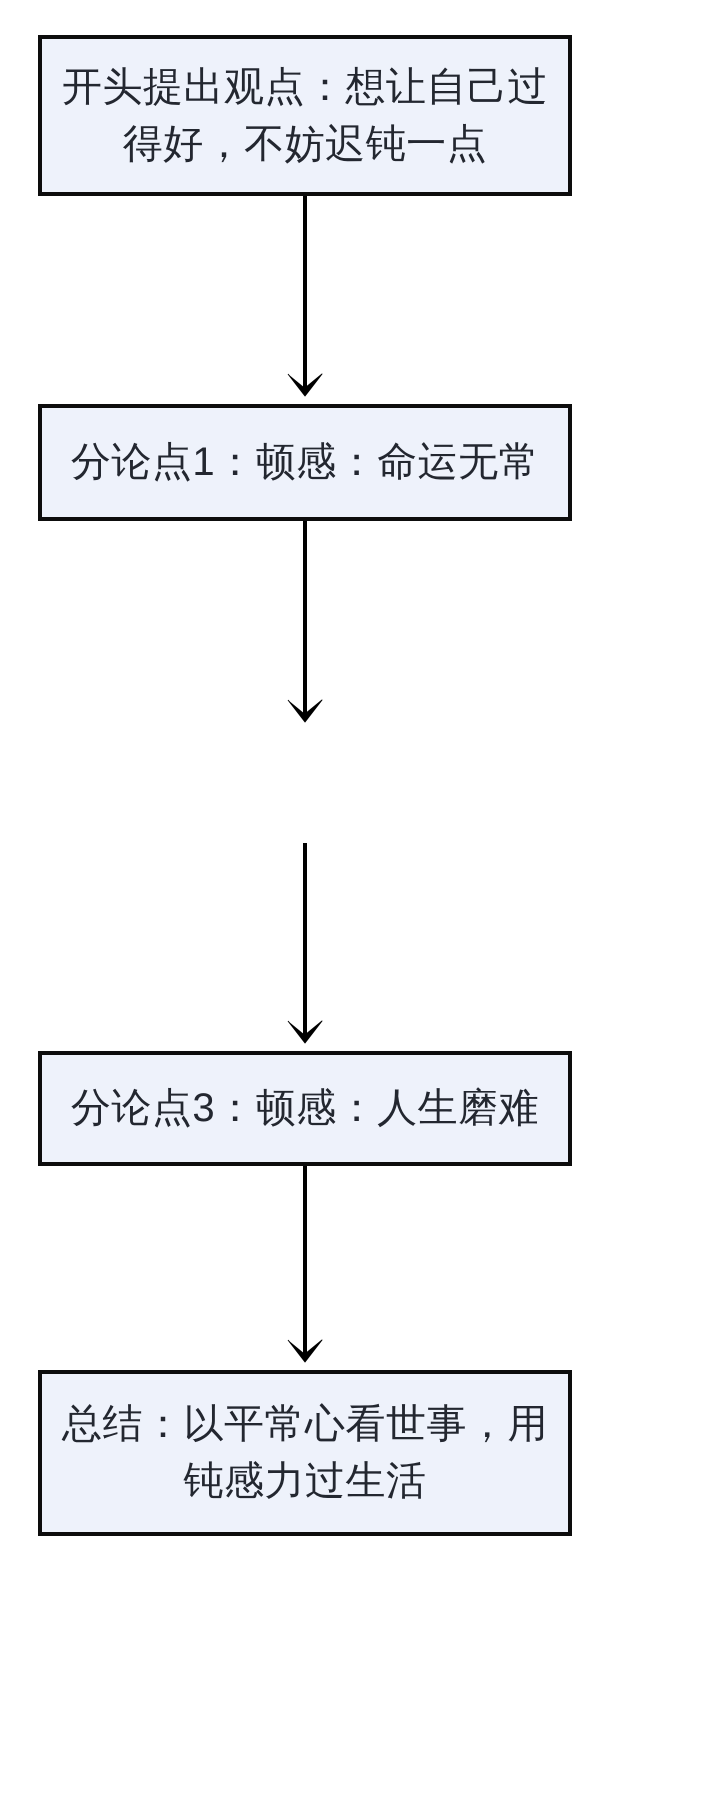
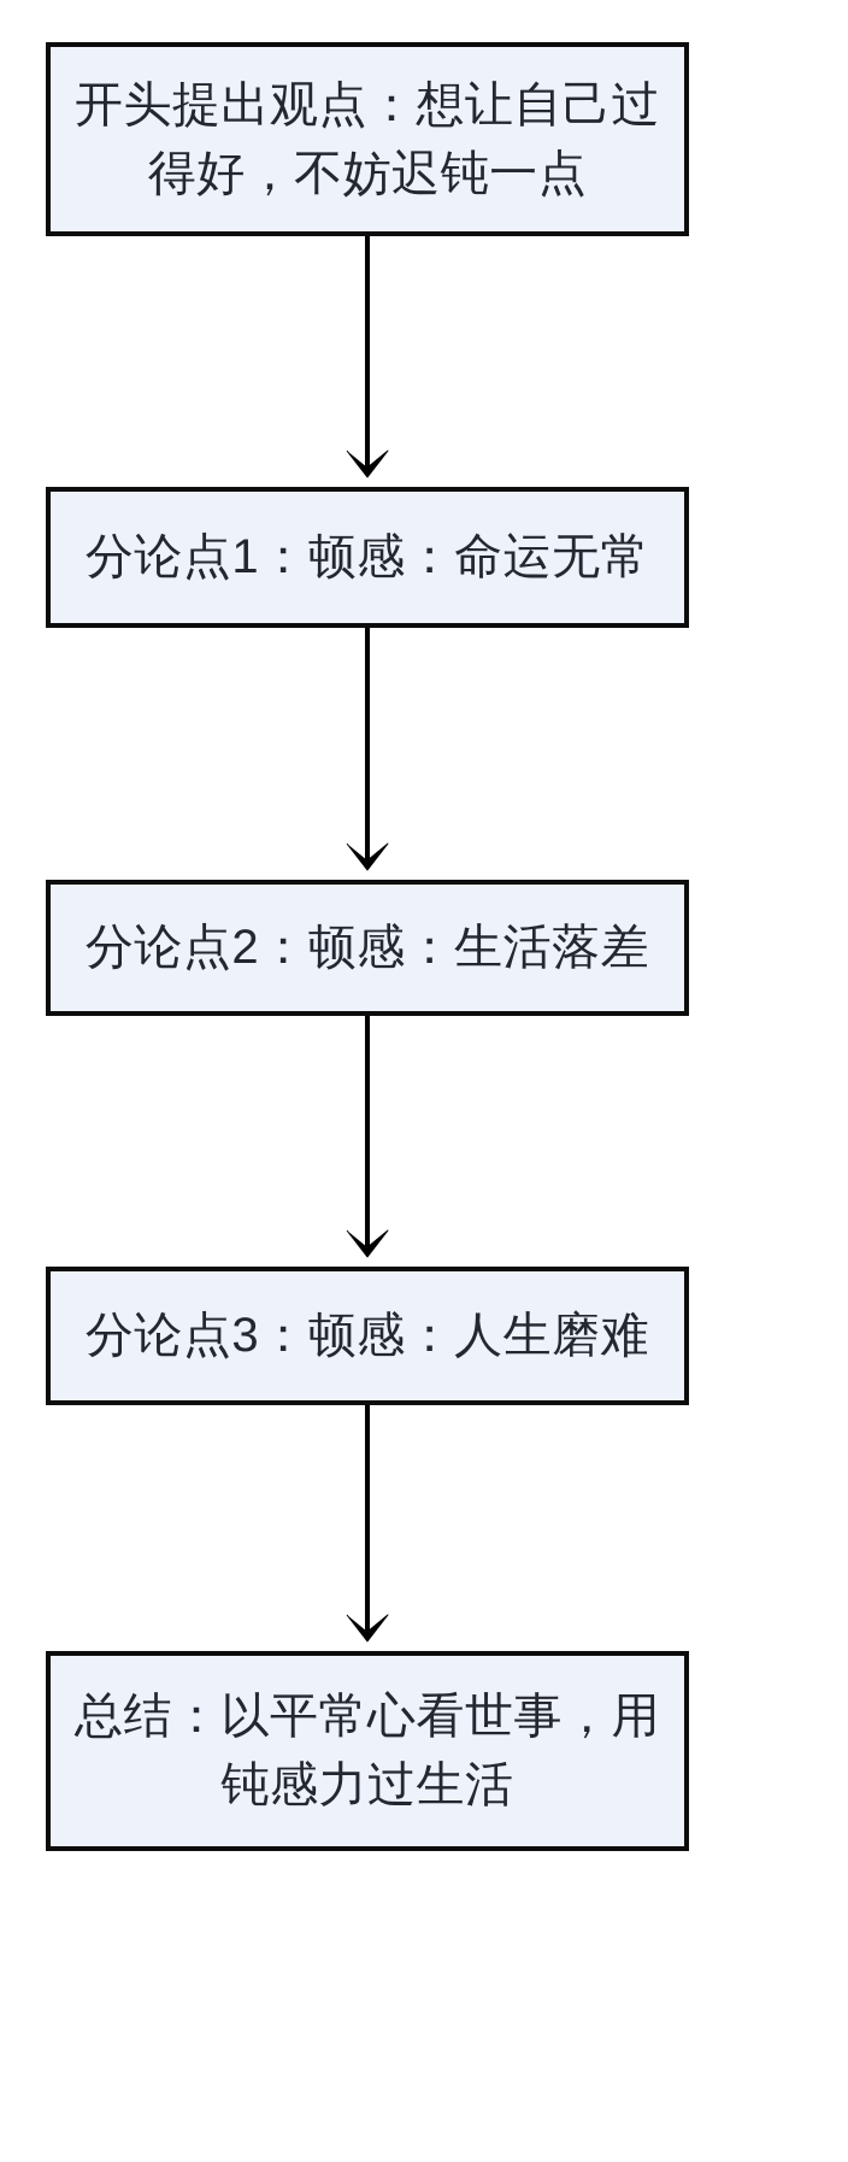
  开头提出观点：想让自己过
  得好，不妨迟钝一点
  分论点1：顿感：命运无常
+ 分论点2：顿感：生活落差
  分论点3：顿感：人生磨难
  总结：以平常心看世事，用
  钝感力过生活
